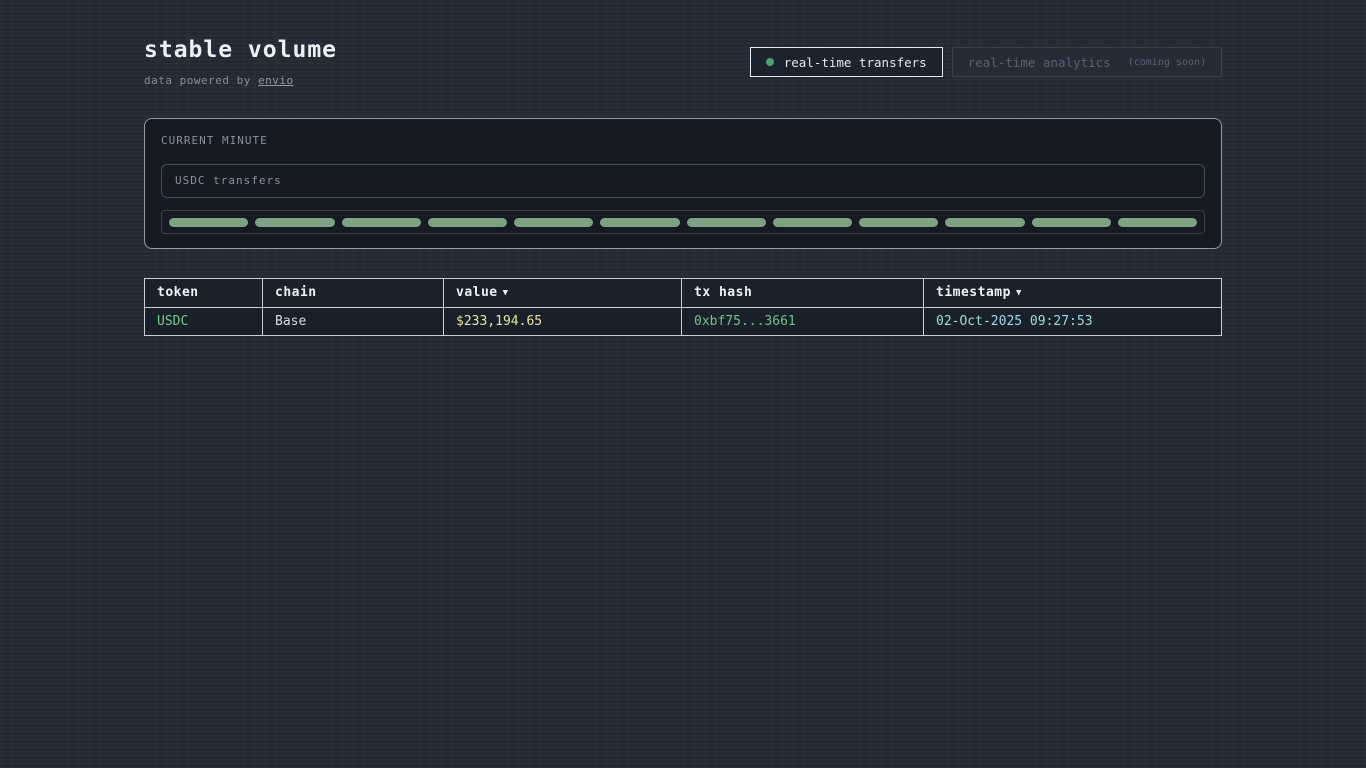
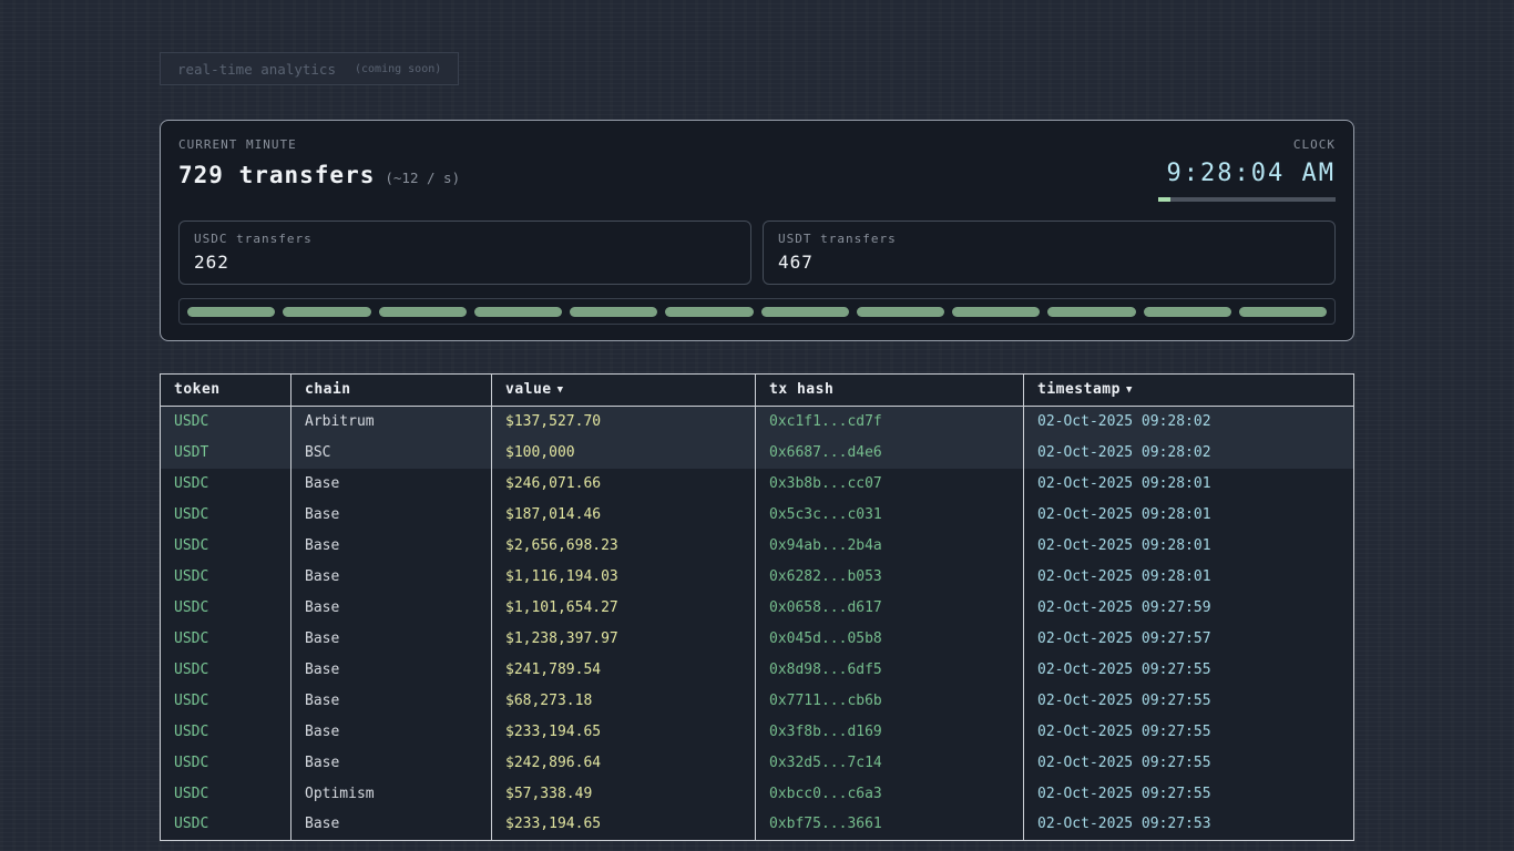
- stable volume
- data powered by envio
- real-time transfers
  real-time analytics
  (coming soon)
  CURRENT MINUTE
+ 729 transfers
+ (~12 / s)
+ CLOCK
+ 9:28:04 AM
  USDC transfers
+ 262
+ USDT transfers
+ 467
  token	chain	value ▼	tx hash	timestamp ▼
+ USDC	Arbitrum	$137,527.70	0xc1f1...cd7f	02-Oct-2025 09:28:02
+ USDT	BSC	$100,000	0x6687...d4e6	02-Oct-2025 09:28:02
+ USDC	Base	$246,071.66	0x3b8b...cc07	02-Oct-2025 09:28:01
+ USDC	Base	$187,014.46	0x5c3c...c031	02-Oct-2025 09:28:01
+ USDC	Base	$2,656,698.23	0x94ab...2b4a	02-Oct-2025 09:28:01
+ USDC	Base	$1,116,194.03	0x6282...b053	02-Oct-2025 09:28:01
+ USDC	Base	$1,101,654.27	0x0658...d617	02-Oct-2025 09:27:59
+ USDC	Base	$1,238,397.97	0x045d...05b8	02-Oct-2025 09:27:57
+ USDC	Base	$241,789.54	0x8d98...6df5	02-Oct-2025 09:27:55
+ USDC	Base	$68,273.18	0x7711...cb6b	02-Oct-2025 09:27:55
+ USDC	Base	$233,194.65	0x3f8b...d169	02-Oct-2025 09:27:55
+ USDC	Base	$242,896.64	0x32d5...7c14	02-Oct-2025 09:27:55
+ USDC	Optimism	$57,338.49	0xbcc0...c6a3	02-Oct-2025 09:27:55
  USDC	Base	$233,194.65	0xbf75...3661	02-Oct-2025 09:27:53
